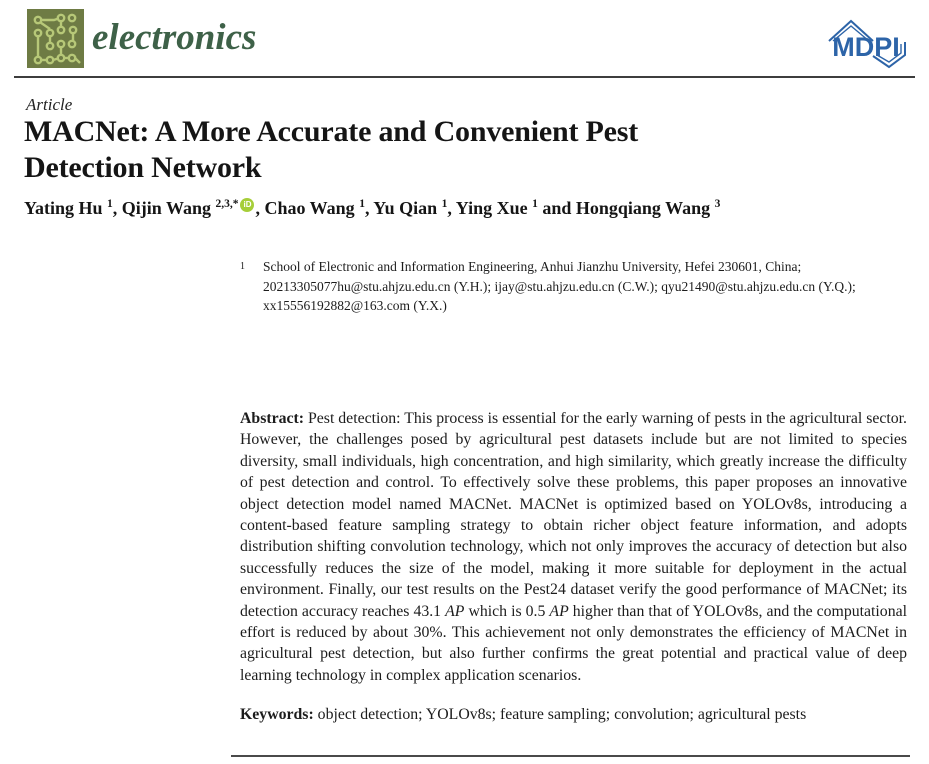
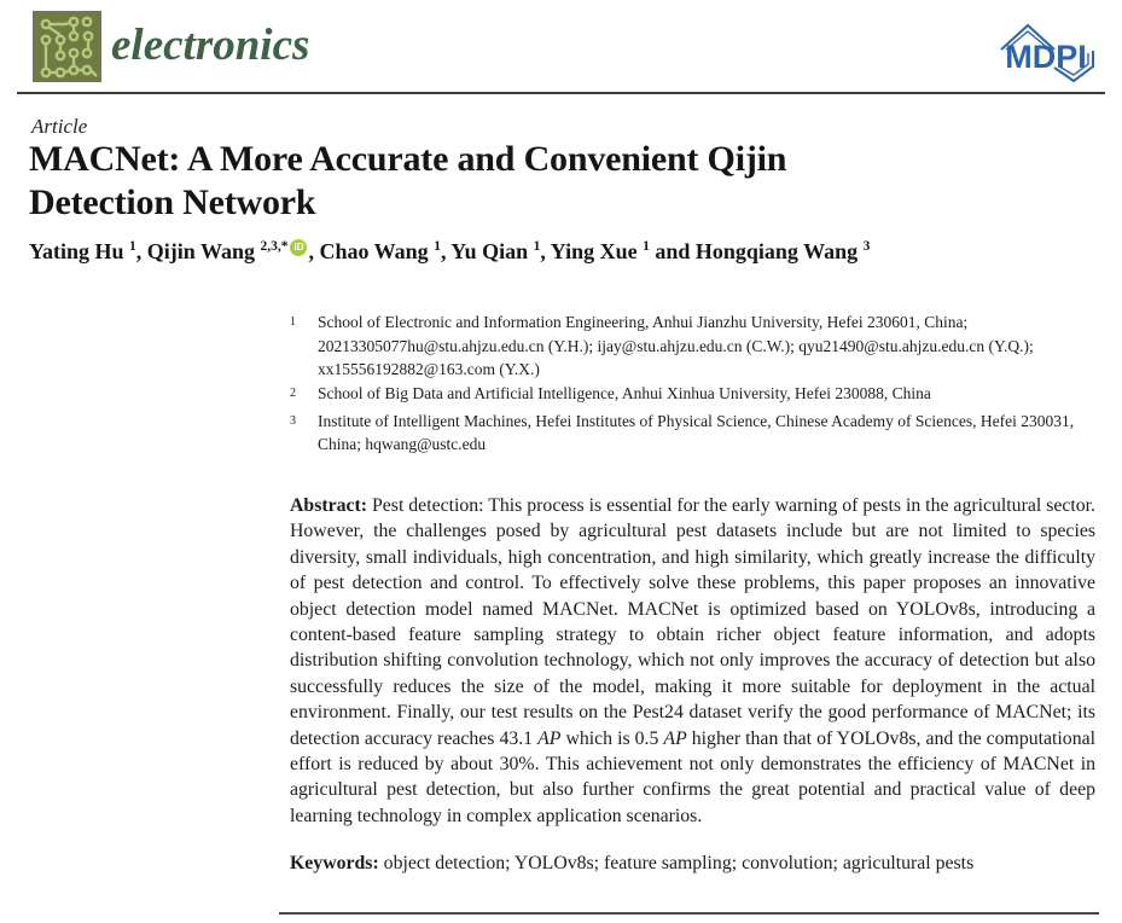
  electronics
  MDPI
  Article
- MACNet: A More Accurate and Convenient Pest Detection Network
+ MACNet: A More Accurate and Convenient Qijin Detection Network
  Yating Hu 1, Qijin Wang 2,3,* iD , Chao Wang 1, Yu Qian 1, Ying Xue 1 and Hongqiang Wang 3
  1
  School of Electronic and Information Engineering, Anhui Jianzhu University, Hefei 230601, China; 20213305077hu@stu.ahjzu.edu.cn (Y.H.); ijay@stu.ahjzu.edu.cn (C.W.); qyu21490@stu.ahjzu.edu.cn (Y.Q.); xx15556192882@163.com (Y.X.)
+ 2
+ School of Big Data and Artificial Intelligence, Anhui Xinhua University, Hefei 230088, China
+ 3
+ Institute of Intelligent Machines, Hefei Institutes of Physical Science, Chinese Academy of Sciences, Hefei 230031, China; hqwang@ustc.edu
  Abstract: Pest detection: This process is essential for the early warning of pests in the agricultural sector. However, the challenges posed by agricultural pest datasets include but are not limited to species diversity, small individuals, high concentration, and high similarity, which greatly increase the difficulty of pest detection and control. To effectively solve these problems, this paper proposes an innovative object detection model named MACNet. MACNet is optimized based on YOLOv8s, introducing a content-based feature sampling strategy to obtain richer object feature information, and adopts distribution shifting convolution technology, which not only improves the accuracy of detection but also successfully reduces the size of the model, making it more suitable for deployment in the actual environment. Finally, our test results on the Pest24 dataset verify the good performance of MACNet; its detection accuracy reaches 43.1 AP which is 0.5 AP higher than that of YOLOv8s, and the computational effort is reduced by about 30%. This achievement not only demonstrates the efficiency of MACNet in agricultural pest detection, but also further confirms the great potential and practical value of deep learning technology in complex application scenarios.
  Keywords: object detection; YOLOv8s; feature sampling; convolution; agricultural pests
